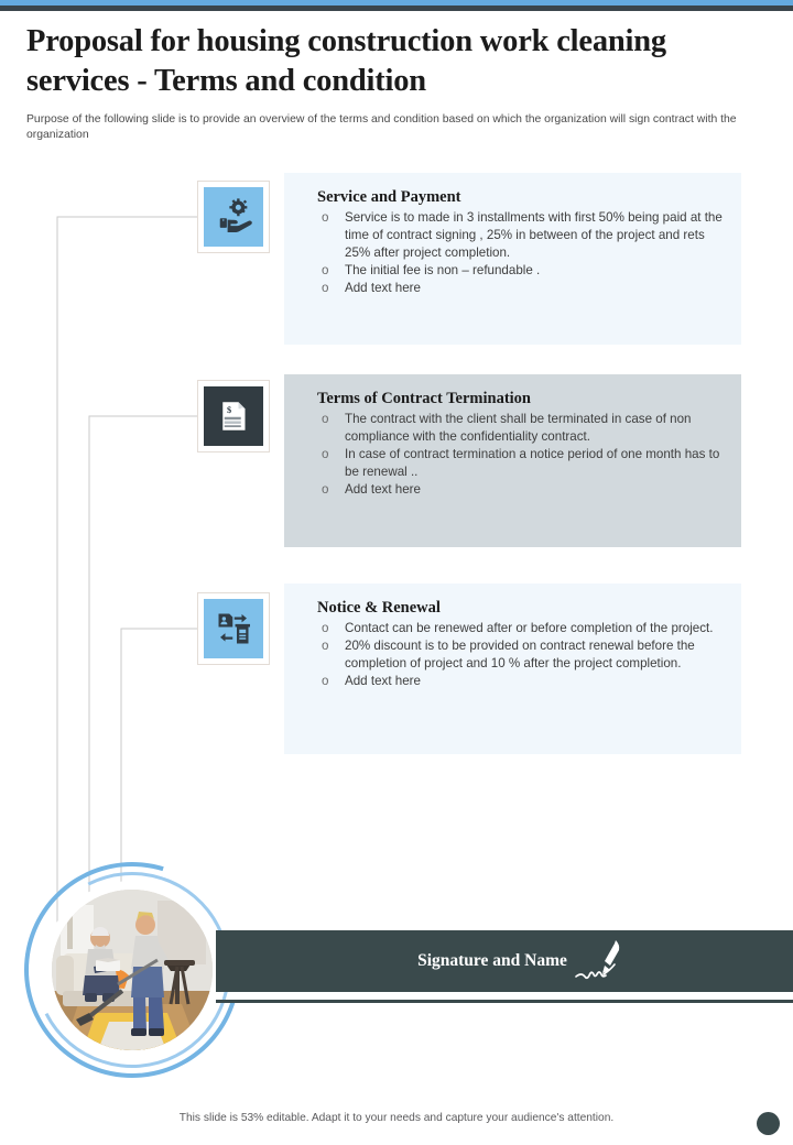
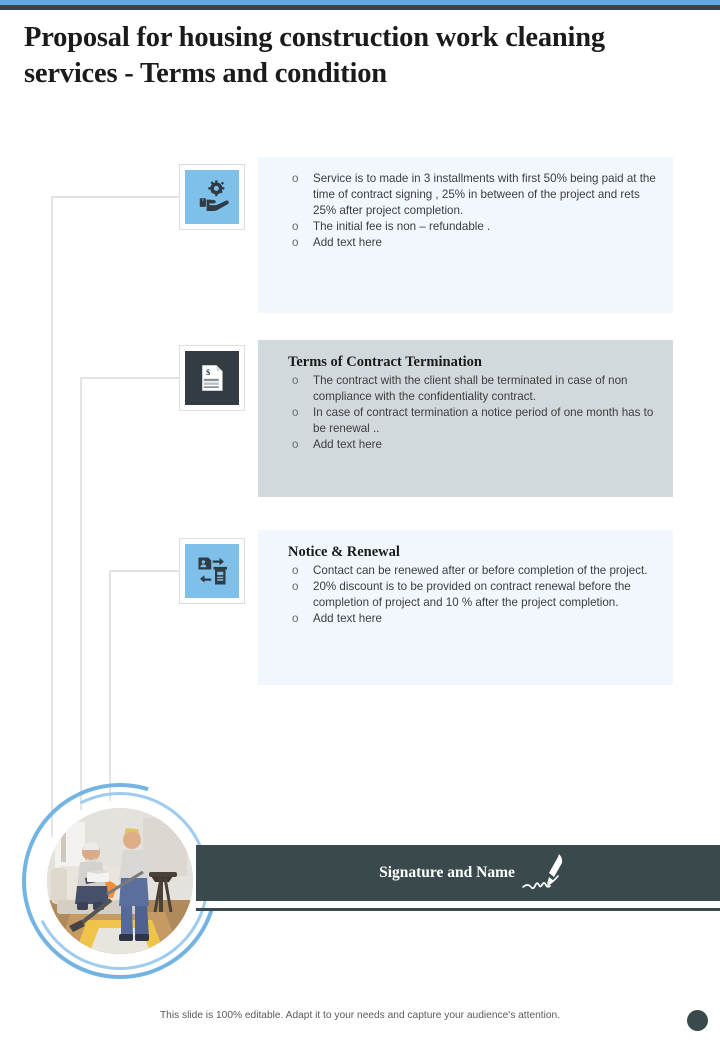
  Proposal for housing construction work cleaning services - Terms and condition
- Purpose of the following slide is to provide an overview of the terms and condition based on which the organization will sign contract with the organization
- Service and Payment
  o
  Service is to made in 3 installments with first 50% being paid at the time of contract signing , 25% in between of the project and rets 25% after project completion.
  o
  The initial fee is non – refundable .
  o
  Add text here
  $
  Terms of Contract Termination
  o
  The contract with the client shall be terminated in case of non compliance with the confidentiality contract.
  o
  In case of contract termination a notice period of one month has to be renewal ..
  o
  Add text here
  Notice & Renewal
  o
  Contact can be renewed after or before completion of the project.
  o
  20% discount is to be provided on contract renewal before the completion of project and 10 % after the project completion.
  o
  Add text here
  Signature and Name
- This slide is 53% editable. Adapt it to your needs and capture your audience's attention.
+ This slide is 100% editable. Adapt it to your needs and capture your audience's attention.
